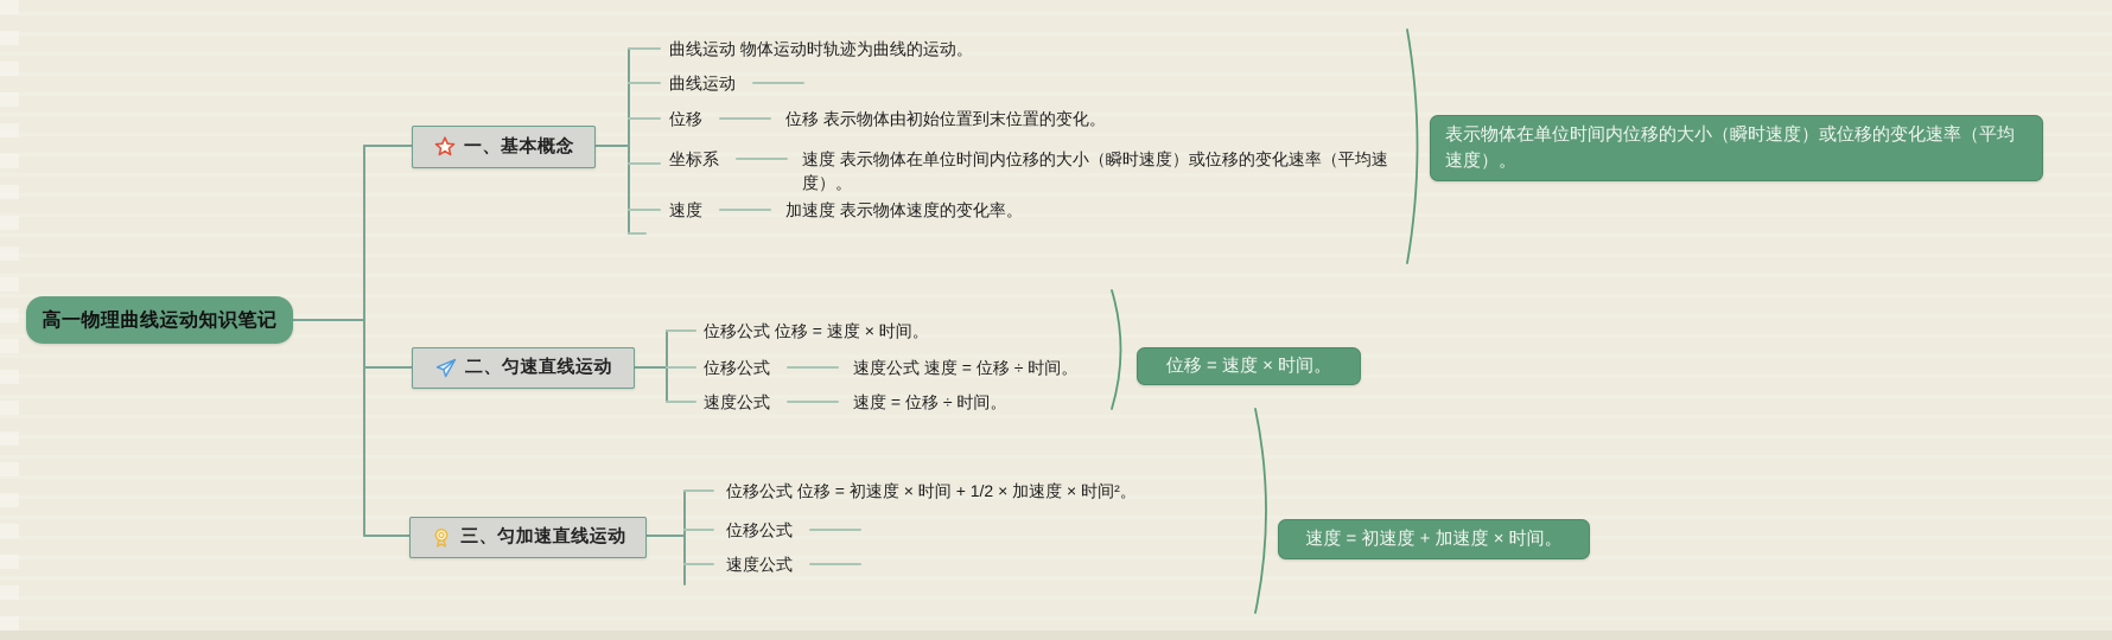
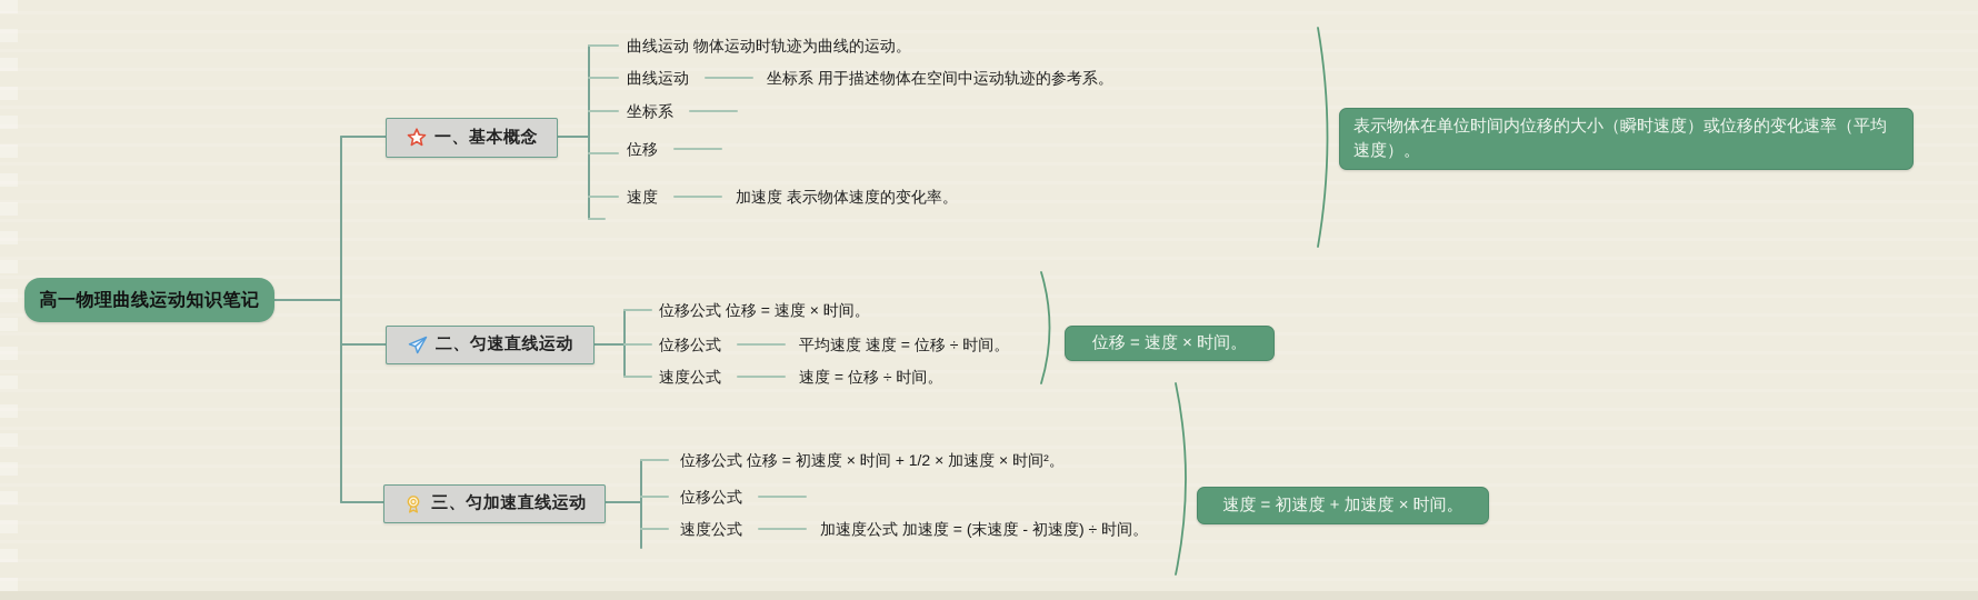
  高一物理曲线运动知识笔记
  一、基本概念
  曲线运动 物体运动时轨迹为曲线的运动。
  曲线运动
+ 坐标系 用于描述物体在空间中运动轨迹的参考系。
- 位移
+ 坐标系
- 位移 表示物体由初始位置到末位置的变化。
- 坐标系
+ 位移
- 速度 表示物体在单位时间内位移的大小（瞬时速度）或位移的变化速率（平均速度）。
  速度
  加速度 表示物体速度的变化率。
  二、匀速直线运动
  位移公式 位移 = 速度 × 时间。
  位移公式
- 速度公式 速度 = 位移 ÷ 时间。
+ 平均速度 速度 = 位移 ÷ 时间。
  速度公式
  速度 = 位移 ÷ 时间。
  三、匀加速直线运动
  位移公式 位移 = 初速度 × 时间 + 1/2 × 加速度 × 时间²。
  位移公式
  速度公式
+ 加速度公式 加速度 = (末速度 - 初速度) ÷ 时间。
  表示物体在单位时间内位移的大小（瞬时速度）或位移的变化速率（平均速度）。
  位移 = 速度 × 时间。
  速度 = 初速度 + 加速度 × 时间。
